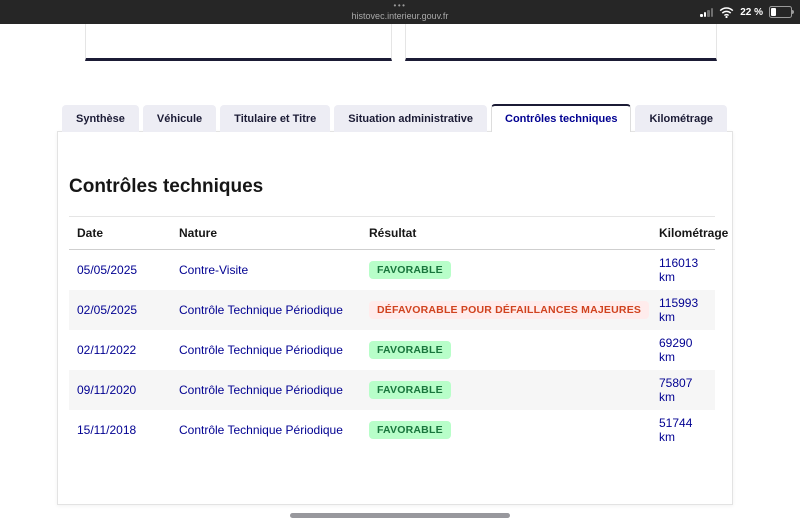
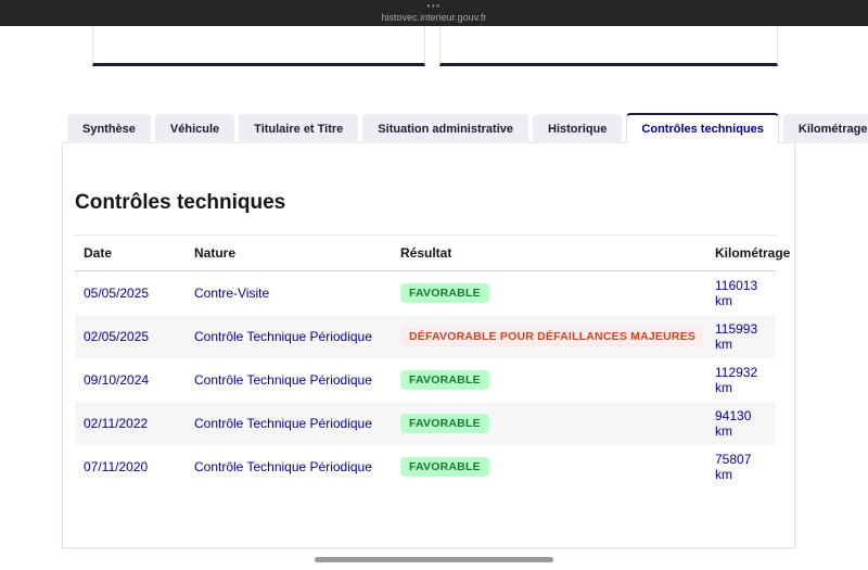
  •••
  histovec.interieur.gouv.fr
- 22 %
  Synthèse
  Véhicule
  Titulaire et Titre
  Situation administrative
+ Historique
  Contrôles techniques
  Kilométrage
  Contrôles techniques
  Date	Nature	Résultat	Kilométrage
  05/05/2025	Contre-Visite	FAVORABLE	116013 km
  02/05/2025	Contrôle Technique Périodique	DÉFAVORABLE POUR DÉFAILLANCES MAJEURES	115993 km
+ 09/10/2024	Contrôle Technique Périodique	FAVORABLE	112932 km
- 02/11/2022	Contrôle Technique Périodique	FAVORABLE	69290 km
+ 02/11/2022	Contrôle Technique Périodique	FAVORABLE	94130 km
- 09/11/2020	Contrôle Technique Périodique	FAVORABLE	75807 km
+ 07/11/2020	Contrôle Technique Périodique	FAVORABLE	75807 km
- 15/11/2018	Contrôle Technique Périodique	FAVORABLE	51744 km
